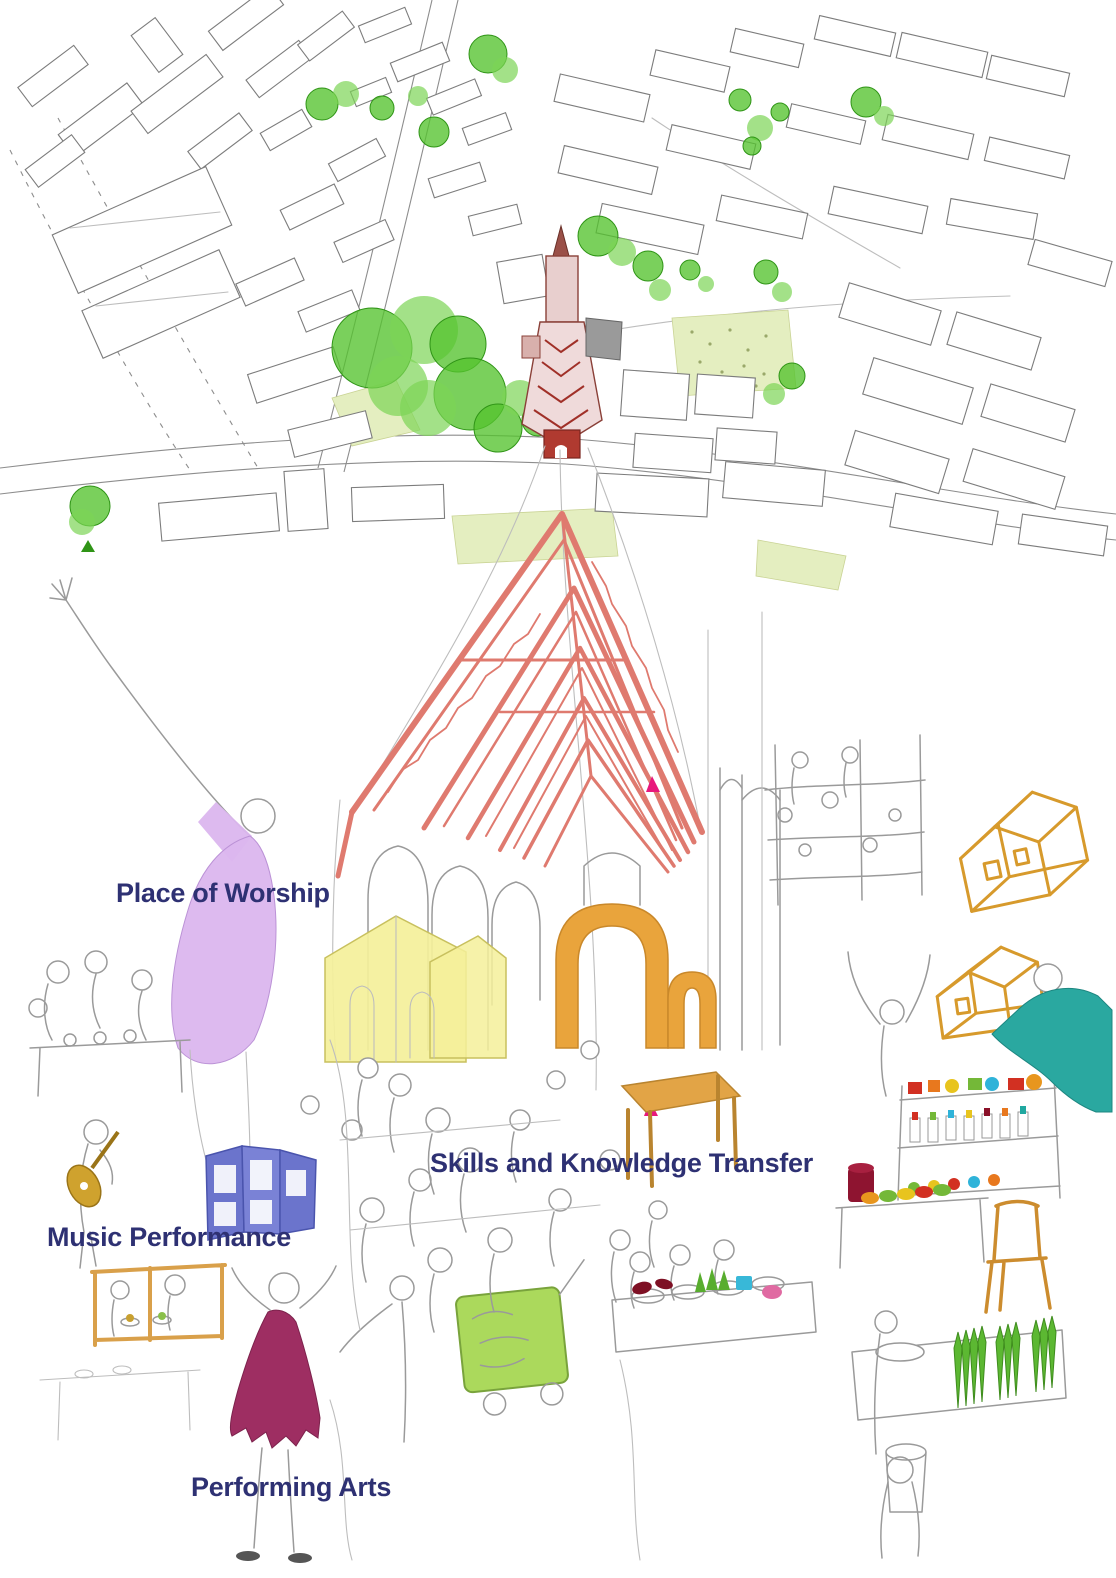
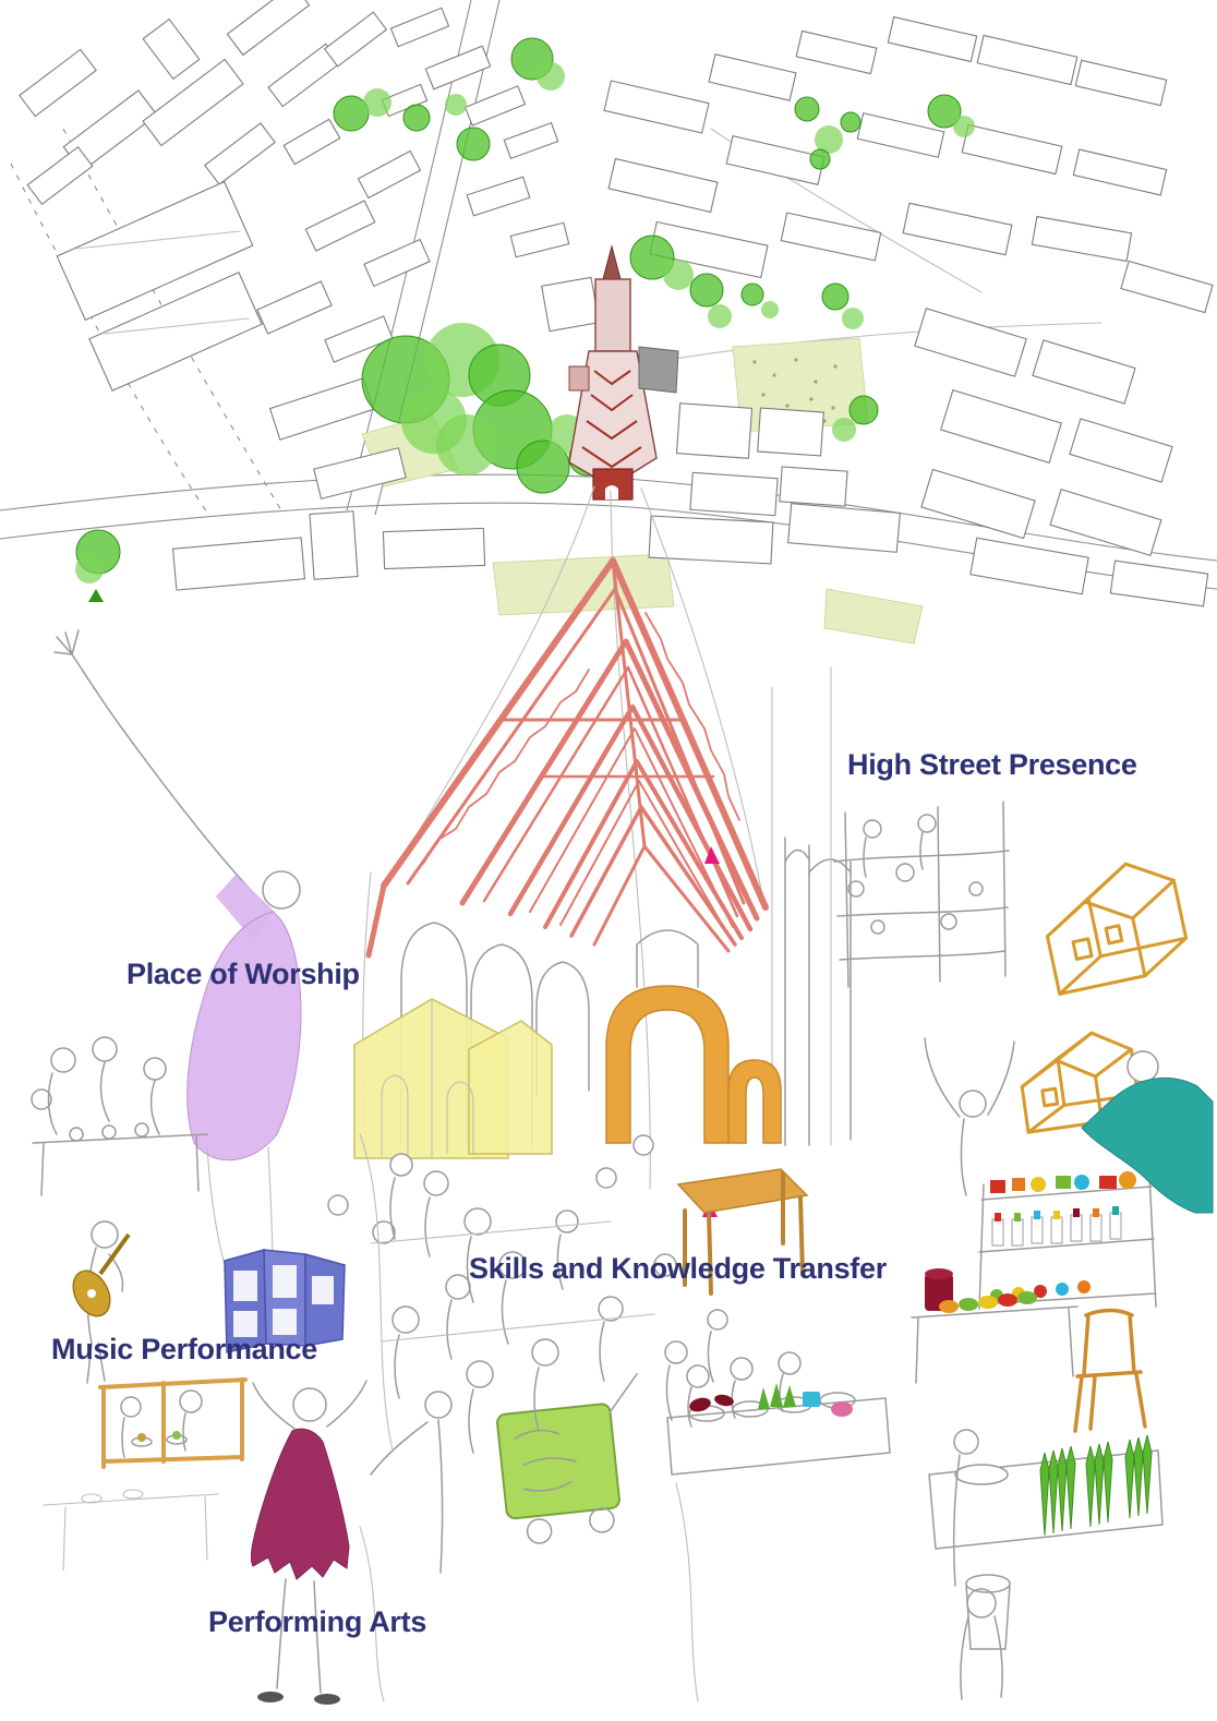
+ High Street Presence
  Place of Worship
  Skills and Knowledge Transfer
  Music Performance
  Performing Arts
